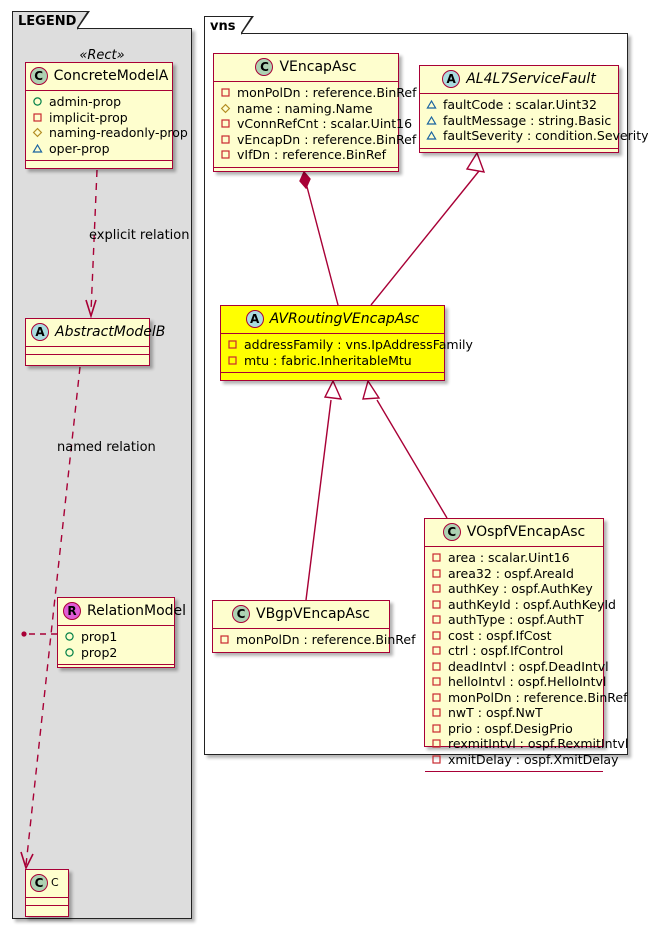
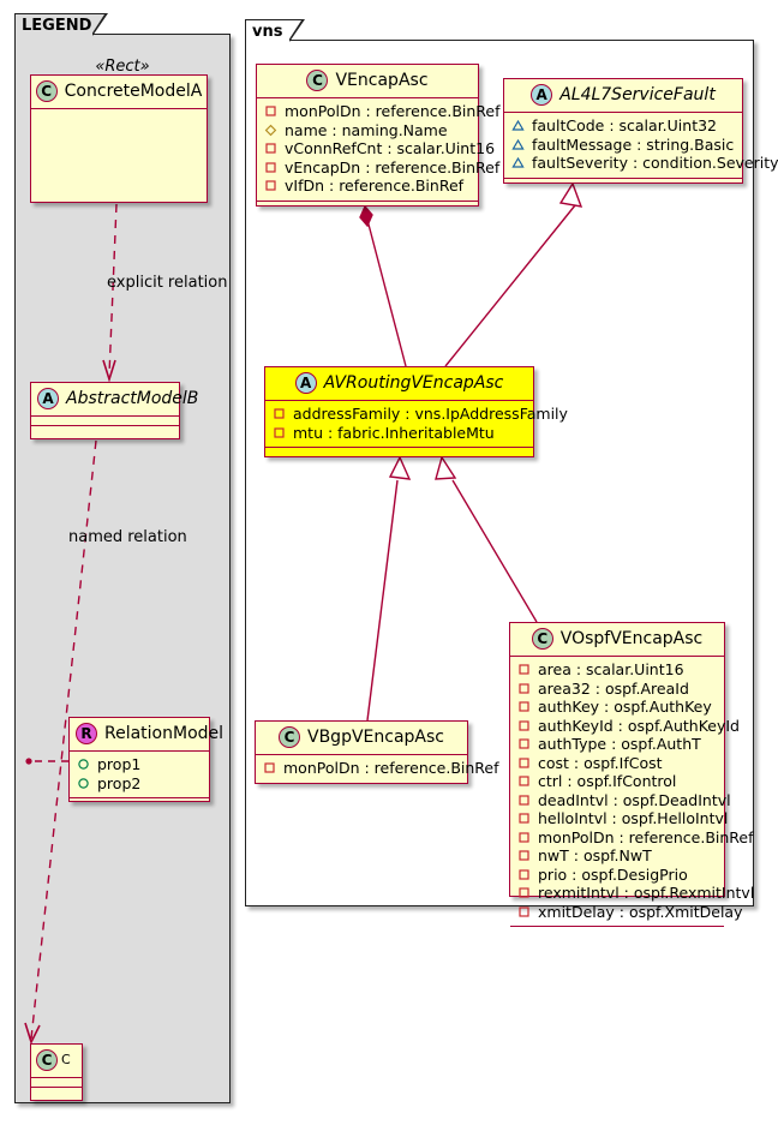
  LEGEND
  «Rect»
  C
  ConcreteModelA
- admin-prop
- implicit-prop
- naming-readonly-prop
- oper-prop
  A
  AbstractModelB
  R
  RelationModel
  prop1
  prop2
  C
  C
  explicit relation
  named relation
  vns
  C
  VEncapAsc
  monPolDn : reference.BinRef
  name : naming.Name
  vConnRefCnt : scalar.Uint16
  vEncapDn : reference.BinRef
  vIfDn : reference.BinRef
  A
  AL4L7ServiceFault
  faultCode : scalar.Uint32
  faultMessage : string.Basic
  faultSeverity : condition.Severity
  A
  AVRoutingVEncapAsc
  addressFamily : vns.IpAddressFamily
  mtu : fabric.InheritableMtu
  C
  VBgpVEncapAsc
  monPolDn : reference.BinRef
  C
  VOspfVEncapAsc
  area : scalar.Uint16
  area32 : ospf.AreaId
  authKey : ospf.AuthKey
  authKeyId : ospf.AuthKeyId
  authType : ospf.AuthT
  cost : ospf.IfCost
  ctrl : ospf.IfControl
  deadIntvl : ospf.DeadIntvl
  helloIntvl : ospf.HelloIntvl
  monPolDn : reference.BinRef
  nwT : ospf.NwT
  prio : ospf.DesigPrio
  rexmitIntvl : ospf.RexmitIntvl
  xmitDelay : ospf.XmitDelay
